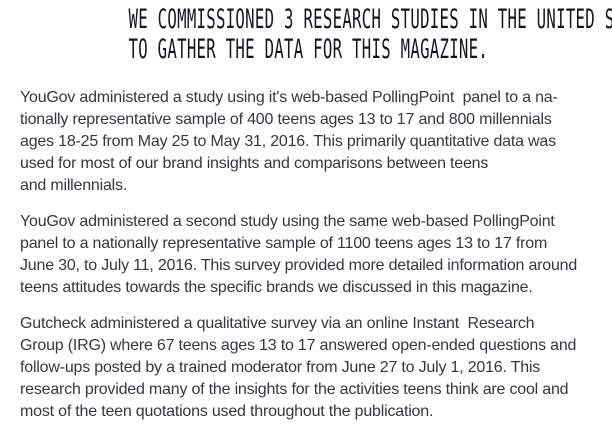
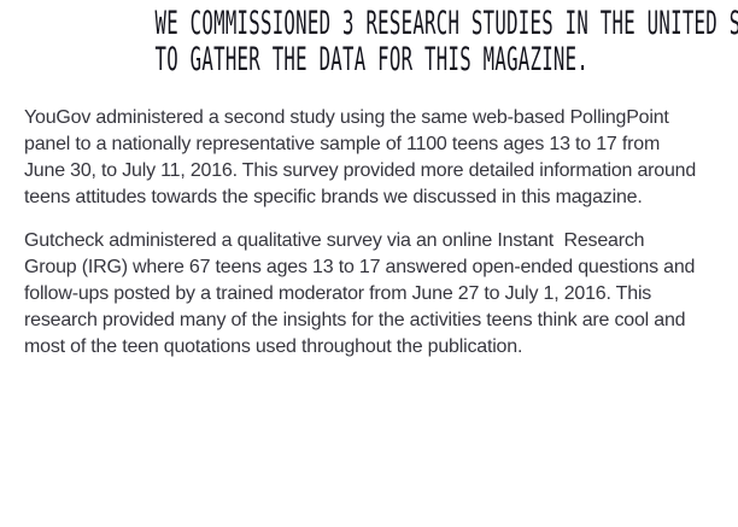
  WE COMMISSIONED 3 RESEARCH STUDIES IN THE UNITED S
  TO GATHER THE DATA FOR THIS MAGAZINE.
- YouGov administered a study using it's web-based PollingPoint panel to a na-
- tionally representative sample of 400 teens ages 13 to 17 and 800 millennials
- ages 18-25 from May 25 to May 31, 2016. This primarily quantitative data was
- used for most of our brand insights and comparisons between teens
- and millennials.
  YouGov administered a second study using the same web-based PollingPoint
  panel to a nationally representative sample of 1100 teens ages 13 to 17 from
  June 30, to July 11, 2016. This survey provided more detailed information around
  teens attitudes towards the specific brands we discussed in this magazine.
  Gutcheck administered a qualitative survey via an online Instant Research
  Group (IRG) where 67 teens ages 13 to 17 answered open-ended questions and
  follow-ups posted by a trained moderator from June 27 to July 1, 2016. This
  research provided many of the insights for the activities teens think are cool and
  most of the teen quotations used throughout the publication.
